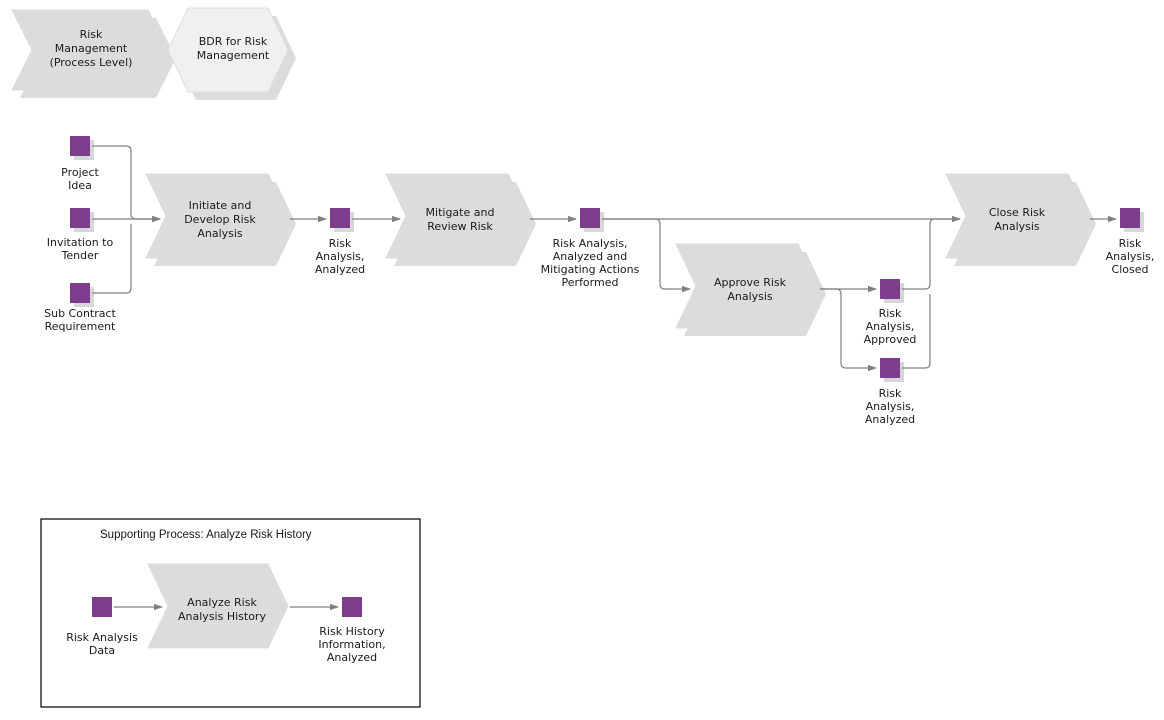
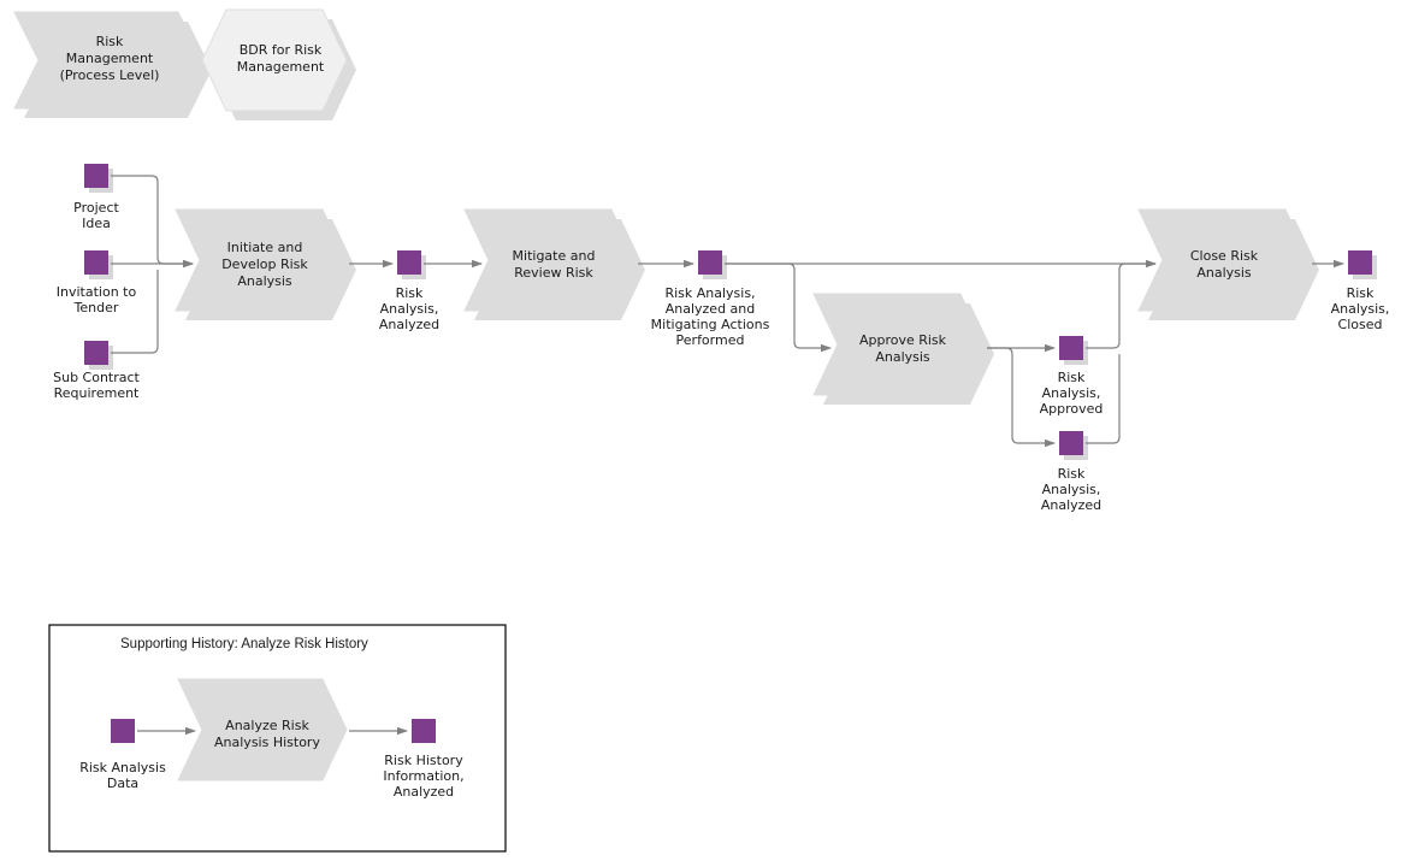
  Risk
  Management
  (Process Level)
  BDR for Risk
  Management
  Project
  Idea
  Invitation to
  Tender
  Sub Contract
  Requirement
  Initiate and
  Develop Risk
  Analysis
  Risk
  Analysis,
  Analyzed
  Mitigate and
  Review Risk
  Risk Analysis,
  Analyzed and
  Mitigating Actions
  Performed
  Approve Risk
  Analysis
  Risk
  Analysis,
  Approved
  Risk
  Analysis,
  Analyzed
  Close Risk
  Analysis
  Risk
  Analysis,
  Closed
- Supporting Process: Analyze Risk History
+ Supporting History: Analyze Risk History
  Risk Analysis
  Data
  Analyze Risk
  Analysis History
  Risk History
  Information,
  Analyzed
